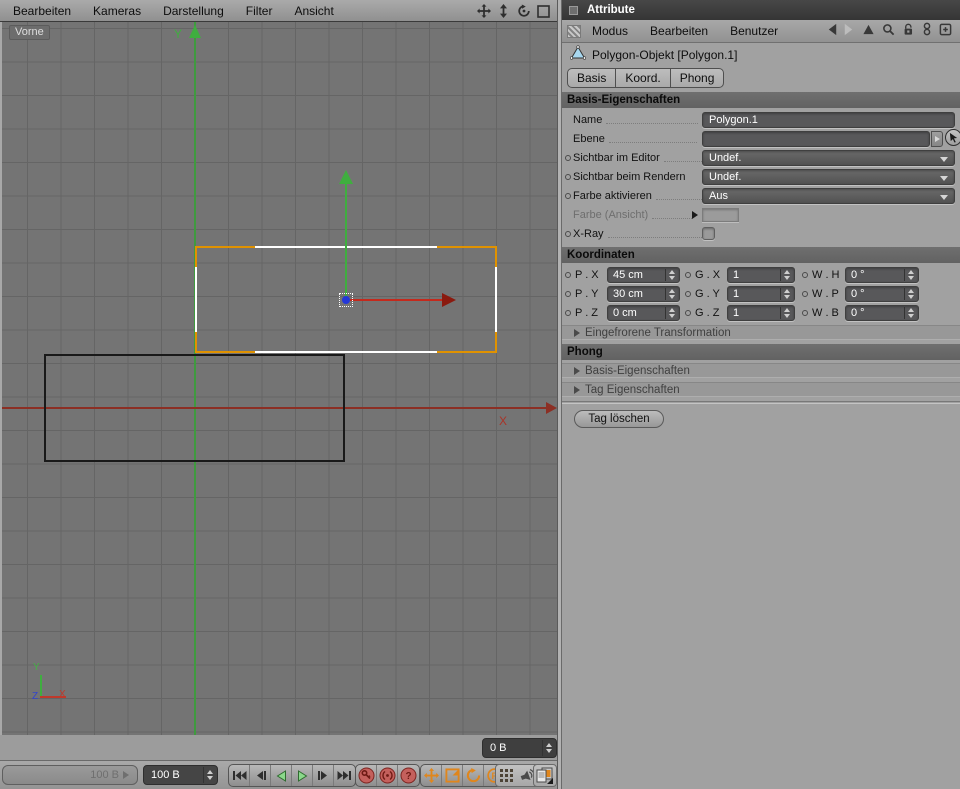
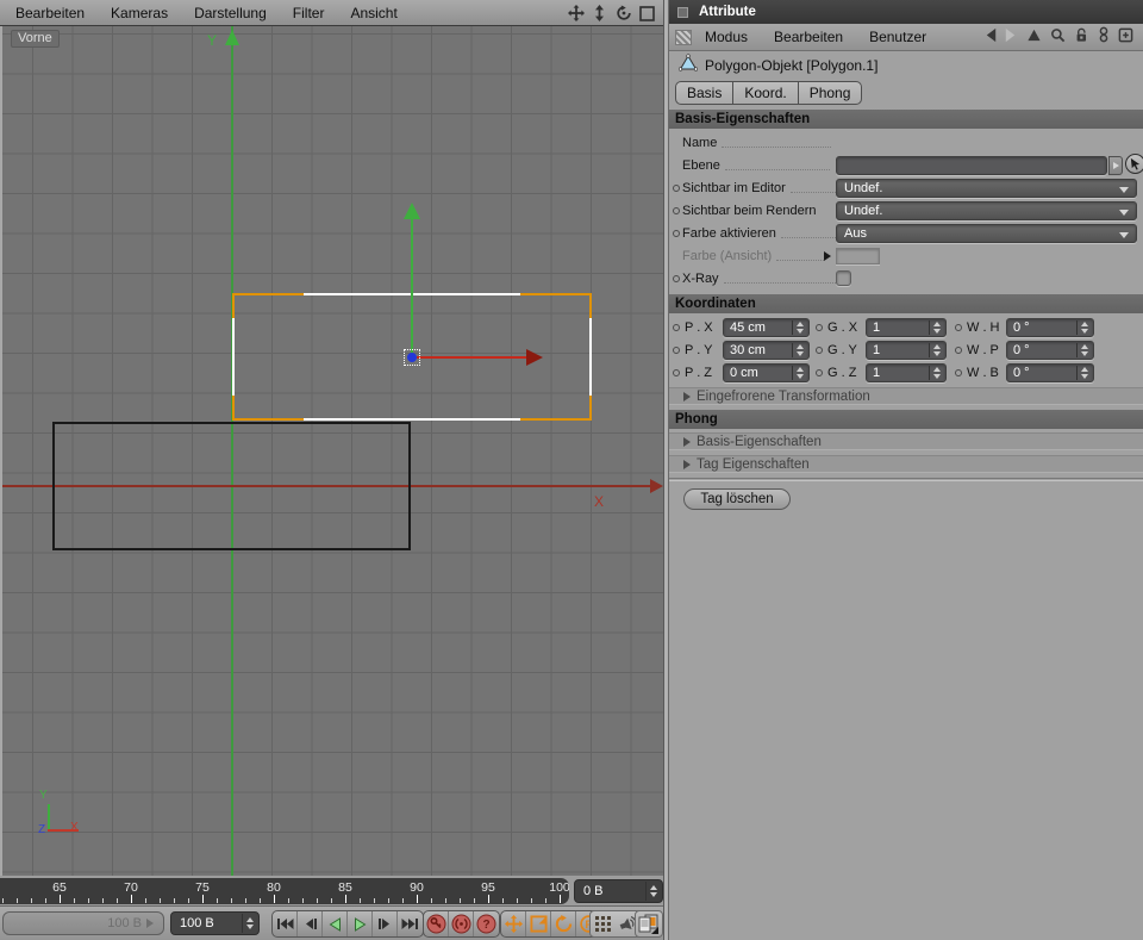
  Bearbeiten
  Kameras
  Darstellung
  Filter
  Ansicht
  Y
  X
  Vorne
  Y
  X
  Z
+ 65
+ 70
+ 75
+ 80
+ 85
+ 90
+ 95
+ 100
  0 B
  100 B
  100 B
  ?
  Attribute
  Modus
  Bearbeiten
  Benutzer
  Polygon-Objekt [Polygon.1]
  Basis
  Koord.
  Phong
  Basis-Eigenschaften
  Name
- Polygon.1
  Ebene
  Sichtbar im Editor
  Undef.
  Sichtbar beim Rendern
  Undef.
  Farbe aktivieren
  Aus
  Farbe (Ansicht)
  X-Ray
  Koordinaten
  P . X
  45 cm
  G . X
  1
  W . H
  0 °
  P . Y
  30 cm
  G . Y
  1
  W . P
  0 °
  P . Z
  0 cm
  G . Z
  1
  W . B
  0 °
  Eingefrorene Transformation
  Phong
  Basis-Eigenschaften
  Tag Eigenschaften
  Tag löschen
